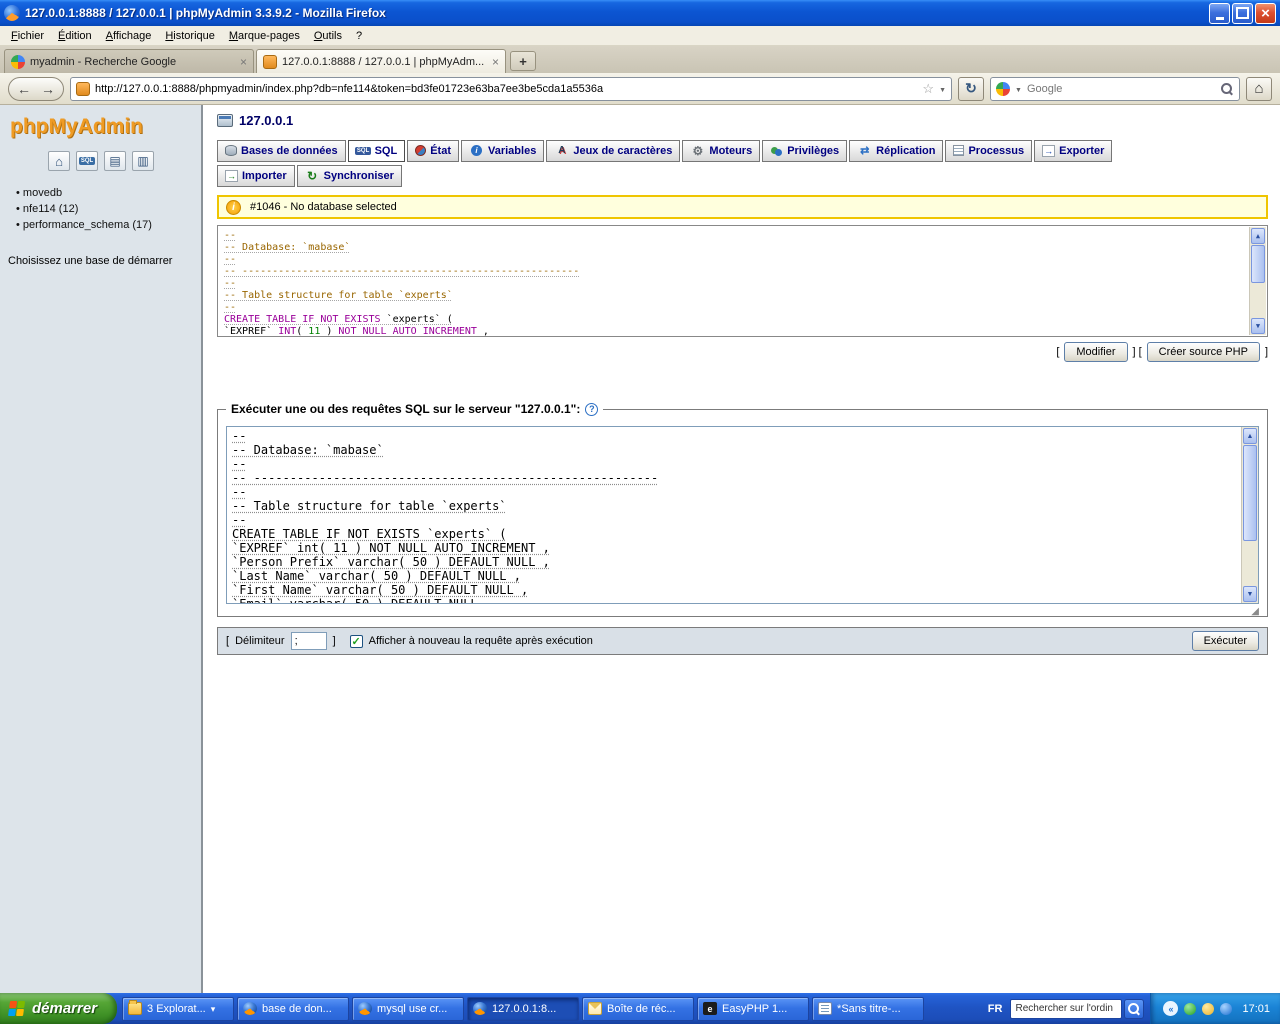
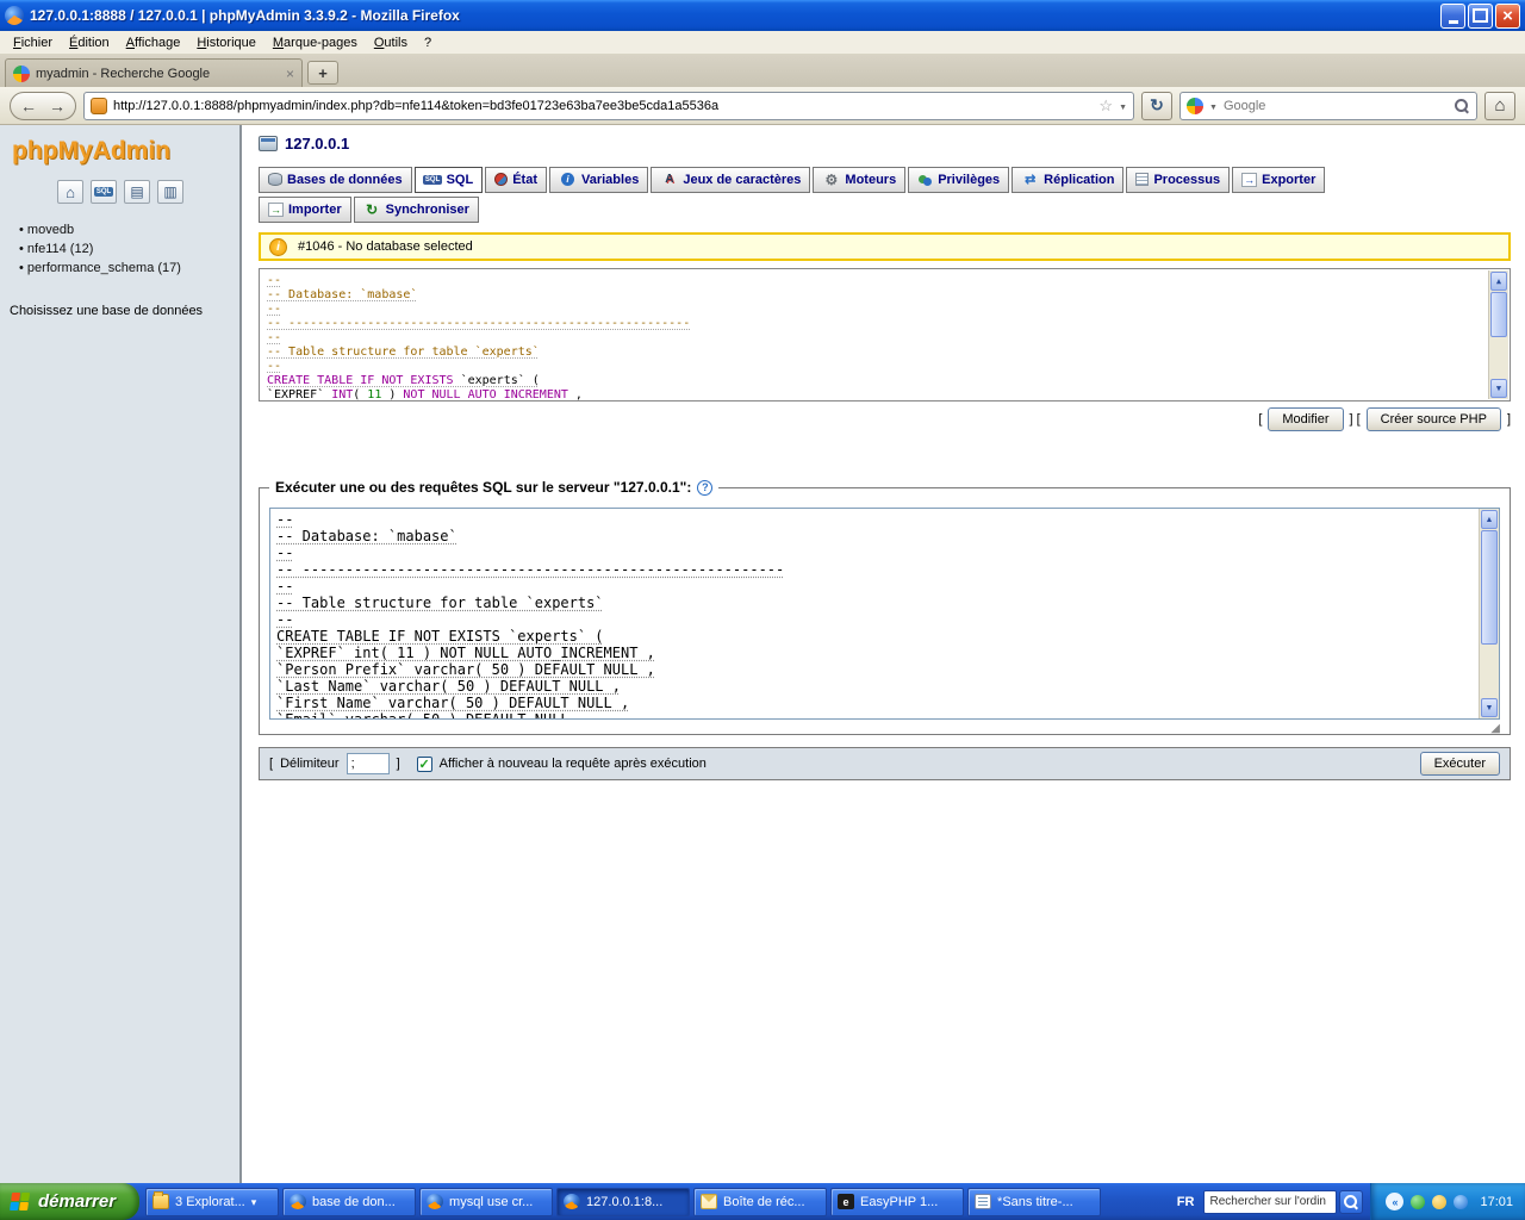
  127.0.0.1:8888 / 127.0.0.1 | phpMyAdmin 3.3.9.2 - Mozilla Firefox
  Fichier
  Édition
  Affichage
  Historique
  Marque-pages
  Outils
  ?
  myadmin - Recherche Google
- 127.0.0.1:8888 / 127.0.0.1 | phpMyAdm...
  http://127.0.0.1:8888/phpmyadmin/index.php?db=nfe114&token=bd3fe01723e63ba7ee3be5cda1a5536a
  Google
  phpMyAdmin
  movedb
  nfe114 (12)
  performance_schema (17)
- Choisissez une base de démarrer
+ Choisissez une base de données
  127.0.0.1
  Bases de données
  SQL
  État
  Variables
  Jeux de caractères
  Moteurs
  Privilèges
  Réplication
  Processus
  Exporter
  Importer
  Synchroniser
  #1046 - No database selected
  --
  -- Database: `mabase`
  --
  -- --------------------------------------------------------
  --
  -- Table structure for table `experts`
  --
  CREATE TABLE IF NOT EXISTS `experts` (
  `EXPREF` INT( 11 ) NOT NULL AUTO_INCREMENT ,
  [
  Modifier
  ] [
  Créer source PHP
  ]
  Exécuter une ou des requêtes SQL sur le serveur "127.0.0.1":
  --
  -- Database: `mabase`
  --
  -- --------------------------------------------------------
  --
  -- Table structure for table `experts`
  --
  CREATE TABLE IF NOT EXISTS `experts` (
  `EXPREF` int( 11 ) NOT NULL AUTO_INCREMENT ,
  `Person Prefix` varchar( 50 ) DEFAULT NULL ,
  `Last Name` varchar( 50 ) DEFAULT NULL ,
  `First Name` varchar( 50 ) DEFAULT NULL ,
  [
  Délimiteur
  ;
  ]
  Afficher à nouveau la requête après exécution
  Exécuter
  démarrer
  3 Explorat...
  base de don...
  mysql use cr...
  127.0.0.1:8...
  Boîte de réc...
  EasyPHP 1...
  *Sans titre-...
  FR
  Rechercher sur l'ordin
  17:01
